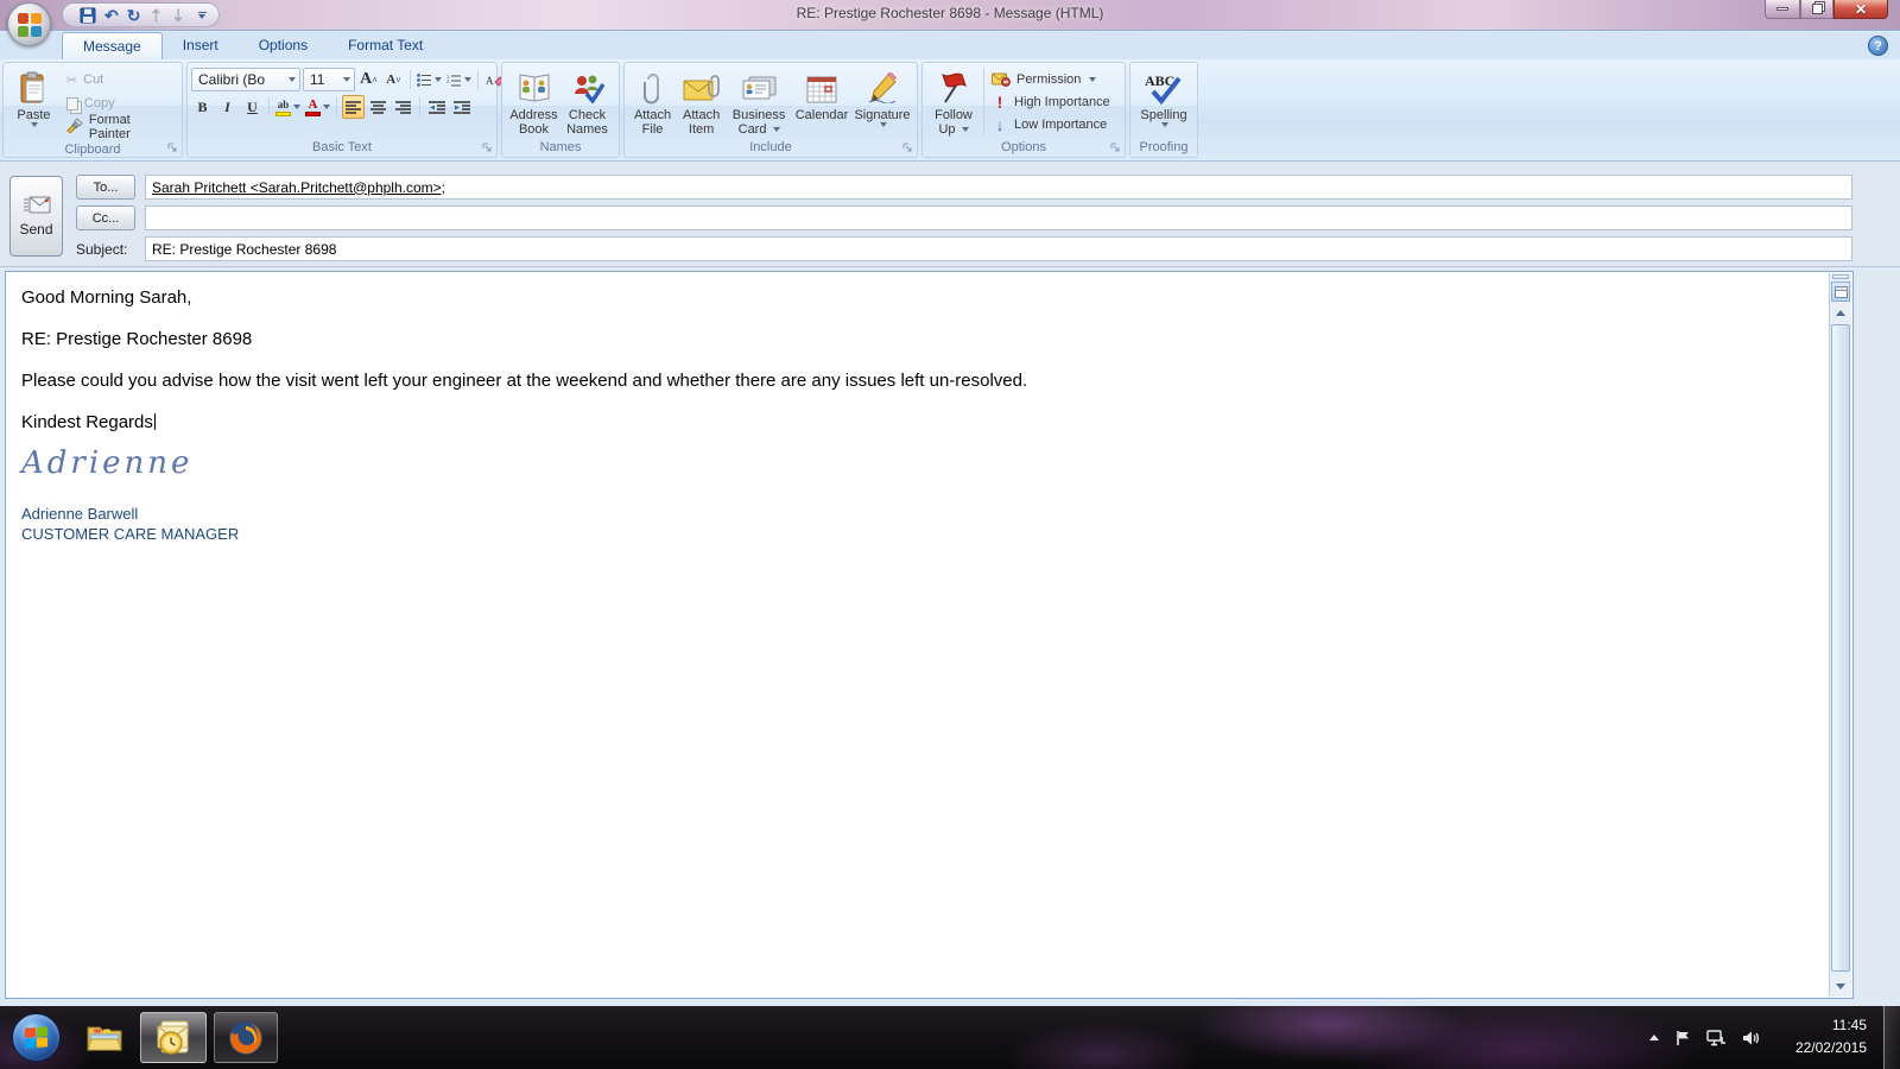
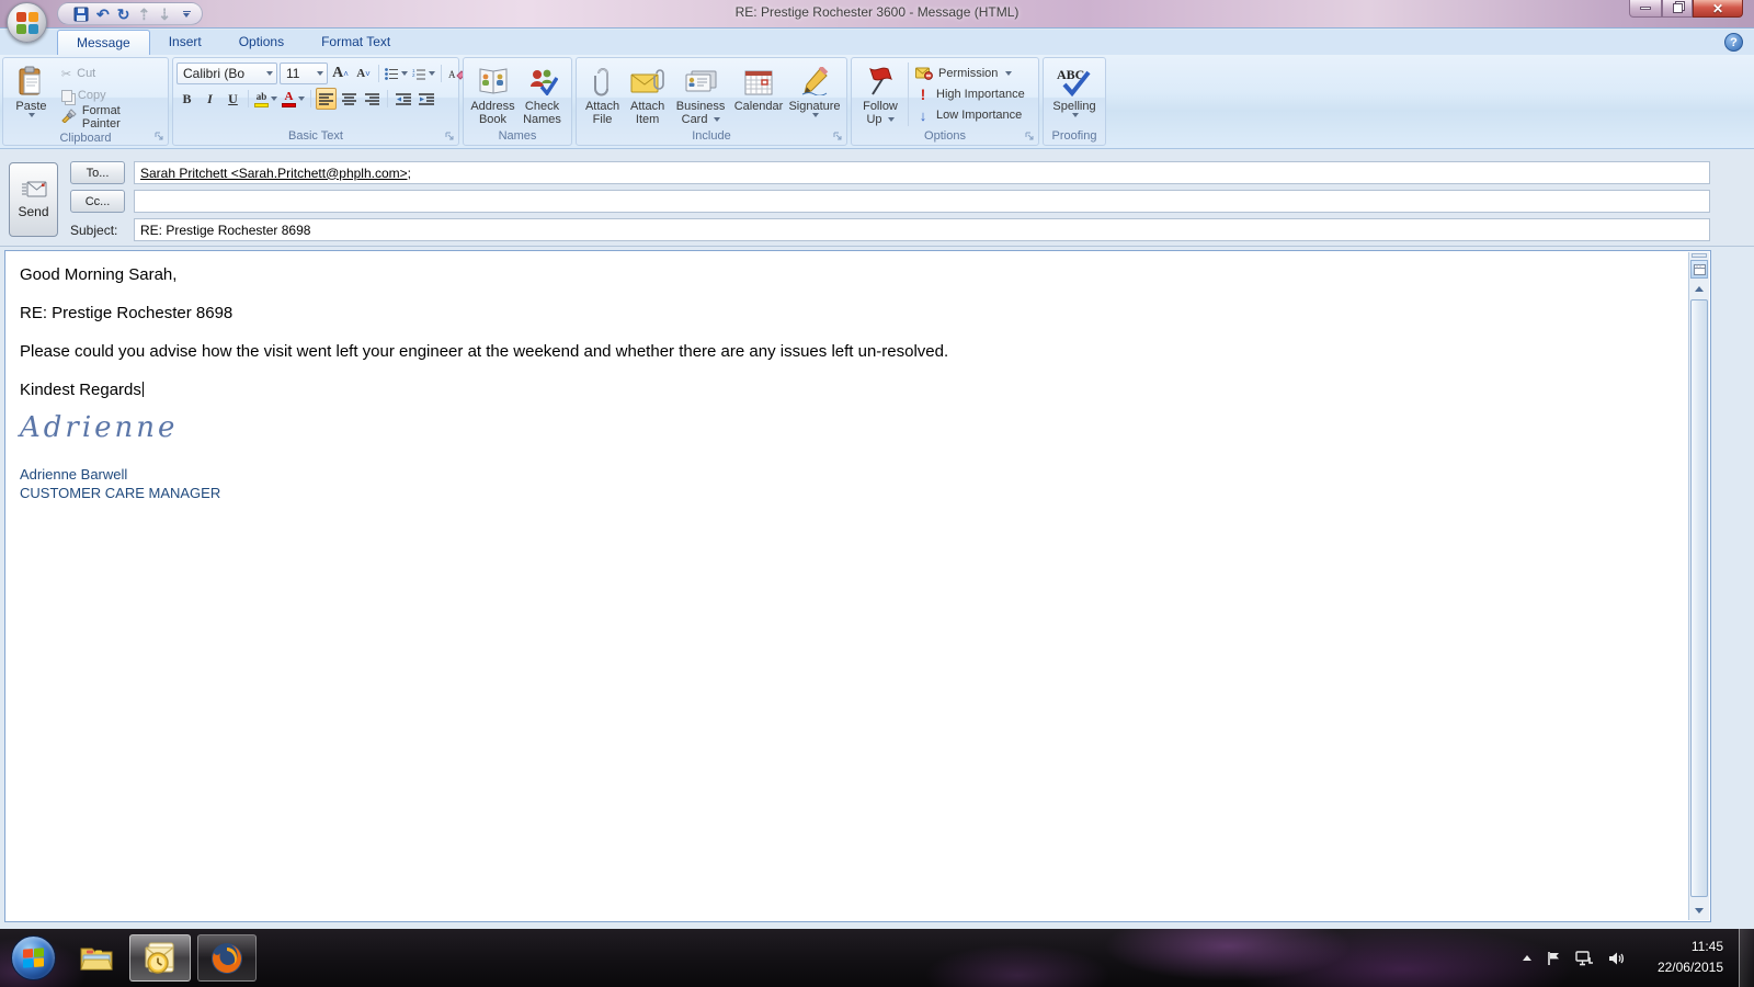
  ↶
  ↻
  ⇡
  ⇣
- RE: Prestige Rochester 8698 - Message (HTML)
+ RE: Prestige Rochester 3600 - Message (HTML)
  ✕
  Message
  Insert
  Options
  Format Text
  ?
  Paste
  ✂
  Cut
  Copy
  Format Painter
  Clipboard
  Calibri (Bo
  11
  A
  ˄
  A
  ˅
  A
  B
  I
  U
  ab
  A
  Basic Text
  Address Book
  Check Names
  Names
  Attach File
  Attach Item
  Business Card
  Calendar
  Signature
  Include
  Follow Up
  Permission
  !
  High Importance
  ↓
  Low Importance
  Options
  ABC
  Spelling
  Proofing
  Send
  To...
  Sarah Pritchett <Sarah.Pritchett@phplh.com>;
  Cc...
  Subject:
  RE: Prestige Rochester 8698
  Good Morning Sarah,
  RE: Prestige Rochester 8698
  Please could you advise how the visit went left your engineer at the weekend and whether there are any issues left un-resolved.
  Kindest Regards
  Adrienne
  Adrienne Barwell
  CUSTOMER CARE MANAGER
  11:45
- 22/02/2015
+ 22/06/2015
